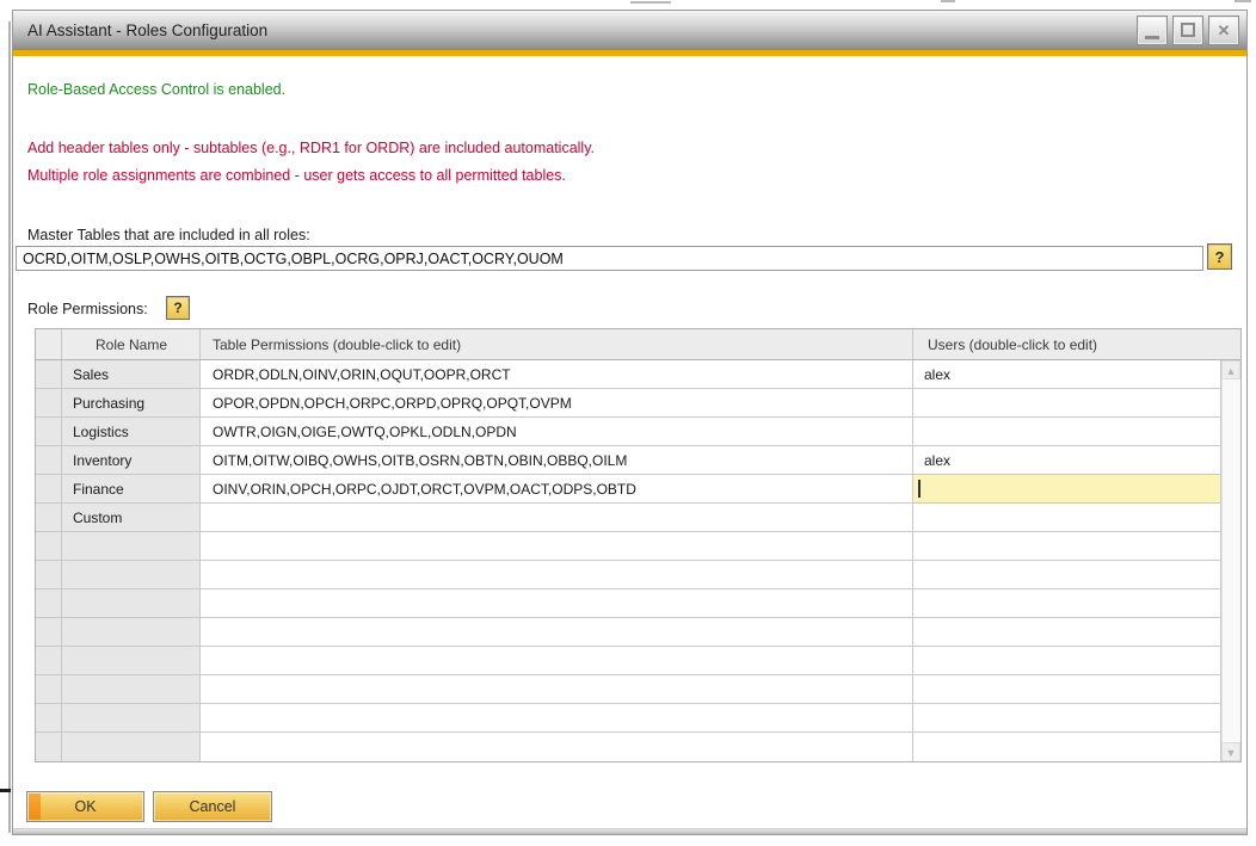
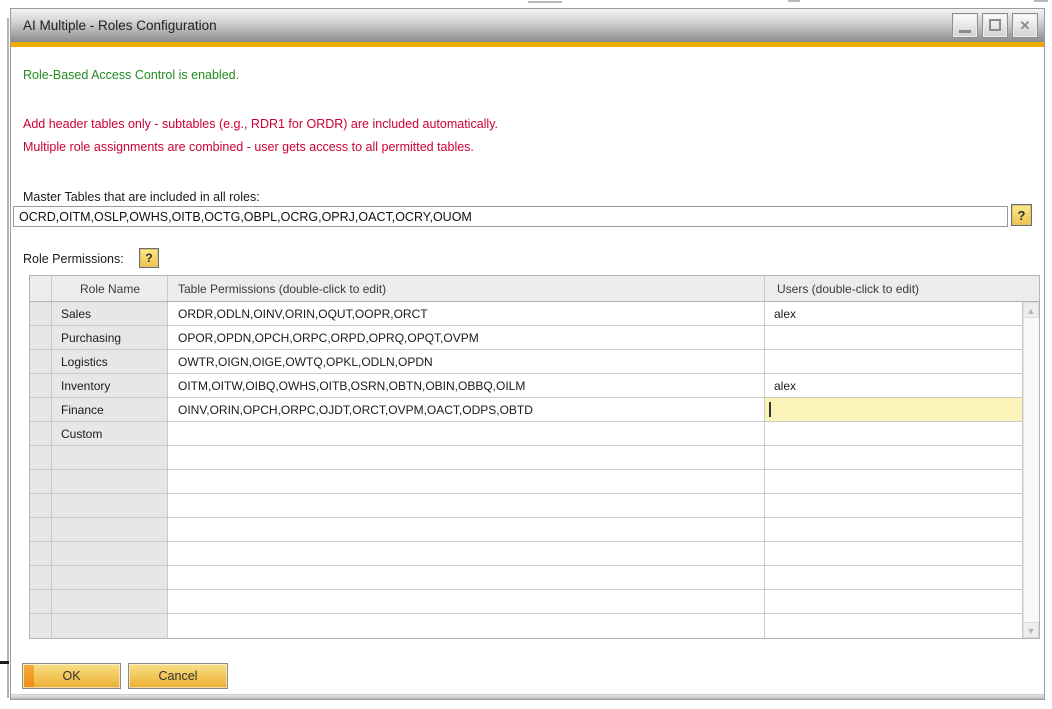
- AI Assistant - Roles Configuration
+ AI Multiple - Roles Configuration
  ✕
  Role-Based Access Control is enabled.
  Add header tables only - subtables (e.g., RDR1 for ORDR) are included automatically.
  Multiple role assignments are combined - user gets access to all permitted tables.
  Master Tables that are included in all roles:
  OCRD,OITM,OSLP,OWHS,OITB,OCTG,OBPL,OCRG,OPRJ,OACT,OCRY,OUOM
  ?
  Role Permissions:
  ?
  Role Name
  Table Permissions (double-click to edit)
  Users (double-click to edit)
  Sales
  ORDR,ODLN,OINV,ORIN,OQUT,OOPR,ORCT
  alex
  Purchasing
  OPOR,OPDN,OPCH,ORPC,ORPD,OPRQ,OPQT,OVPM
  Logistics
  OWTR,OIGN,OIGE,OWTQ,OPKL,ODLN,OPDN
  Inventory
  OITM,OITW,OIBQ,OWHS,OITB,OSRN,OBTN,OBIN,OBBQ,OILM
  alex
  Finance
  OINV,ORIN,OPCH,ORPC,OJDT,ORCT,OVPM,OACT,ODPS,OBTD
  Custom
  ▲
  ▼
  OK
  Cancel
